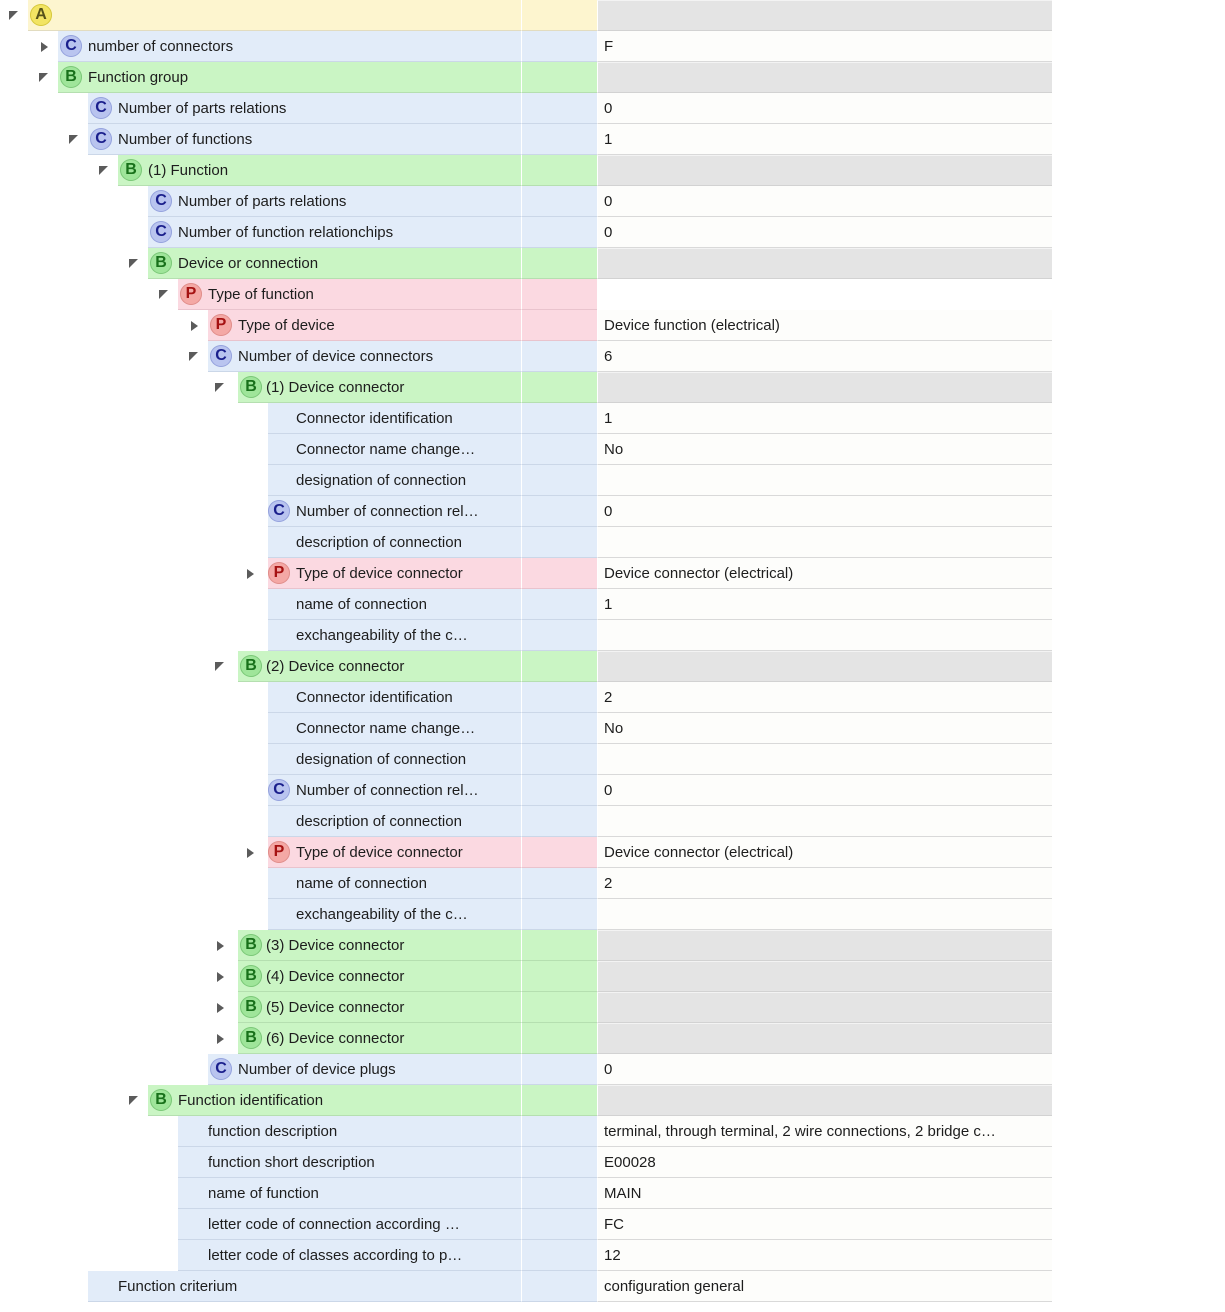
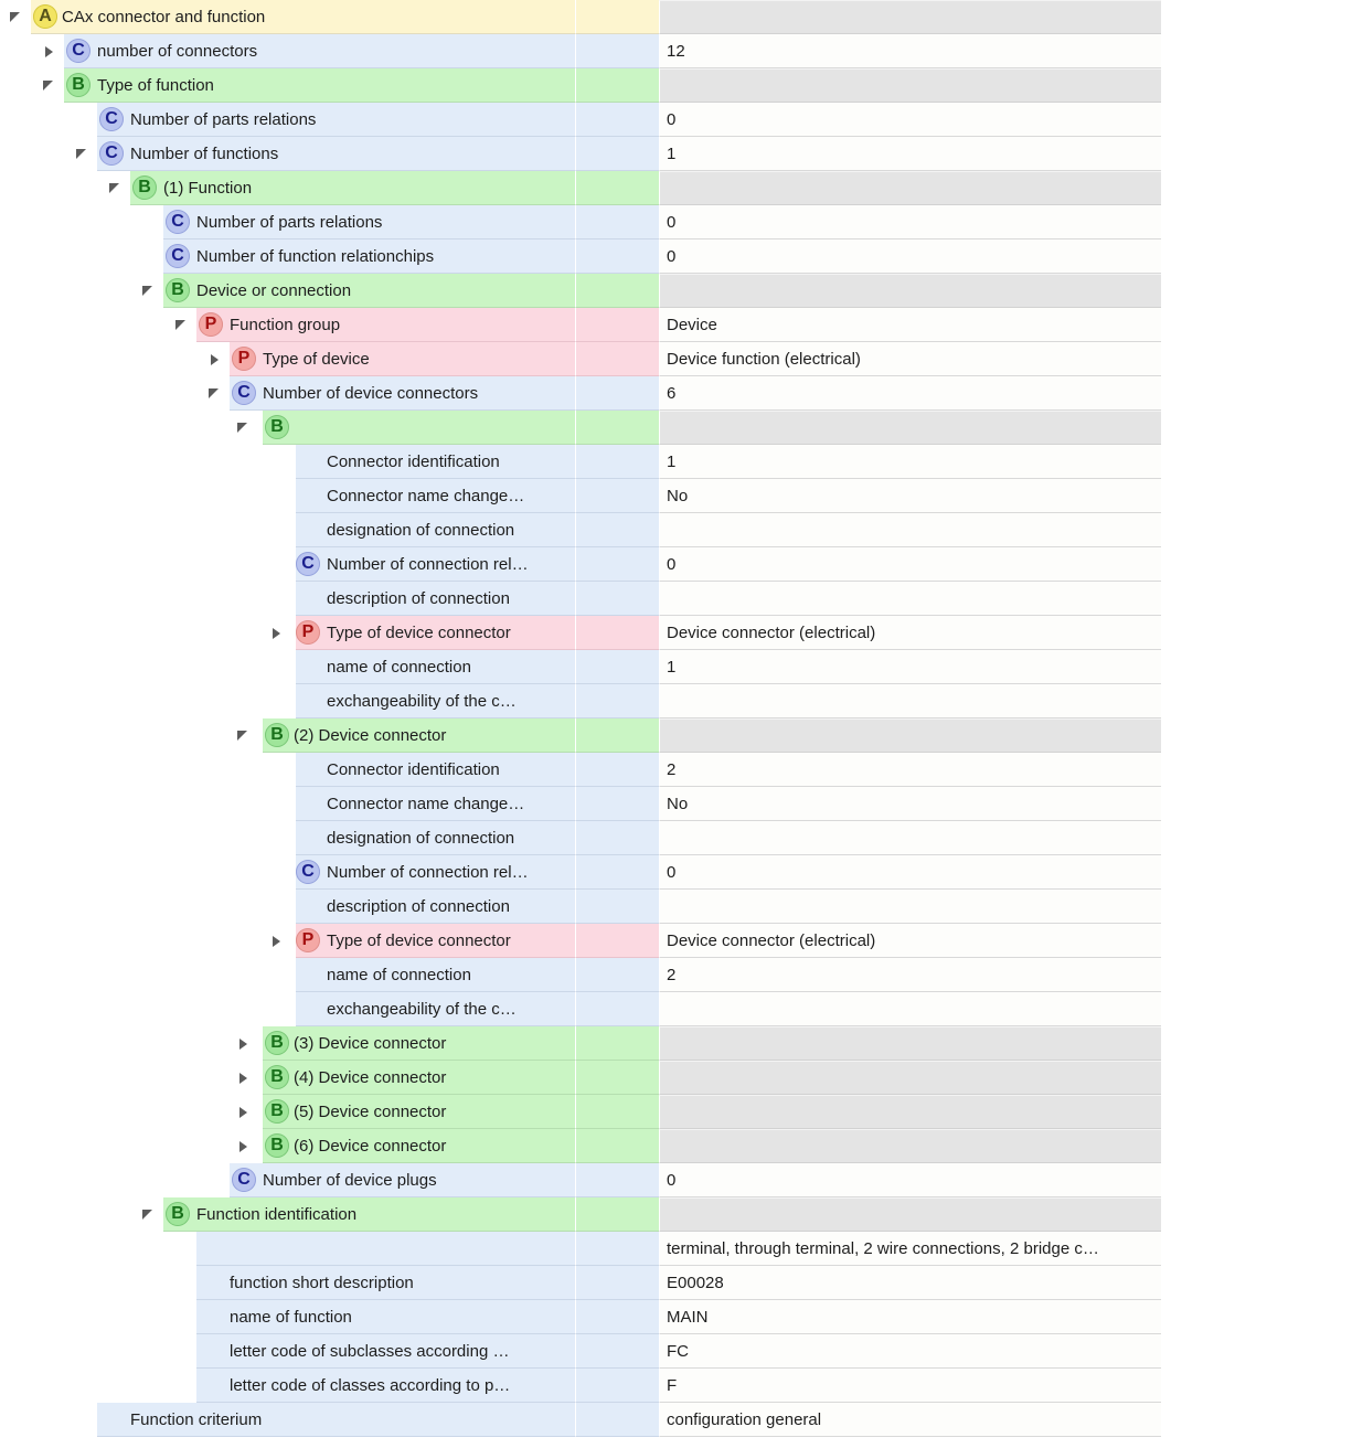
  A
+ CAx connector and function
  C
  number of connectors
- F
+ 12
  B
- Function group
+ Type of function
  C
  Number of parts relations
  0
  C
  Number of functions
  1
  B
  (1) Function
  C
  Number of parts relations
  0
  C
  Number of function relationchips
  0
  B
  Device or connection
  P
- Type of function
+ Function group
+ Device
  P
  Type of device
  Device function (electrical)
  C
  Number of device connectors
  6
  B
- (1) Device connector
  Connector identification
  1
  Connector name change…
  No
  designation of connection
  C
  Number of connection rel…
  0
  description of connection
  P
  Type of device connector
  Device connector (electrical)
  name of connection
  1
  exchangeability of the c…
  B
  (2) Device connector
  Connector identification
  2
  Connector name change…
  No
  designation of connection
  C
  Number of connection rel…
  0
  description of connection
  P
  Type of device connector
  Device connector (electrical)
  name of connection
  2
  exchangeability of the c…
  B
  (3) Device connector
  B
  (4) Device connector
  B
  (5) Device connector
  B
  (6) Device connector
  C
  Number of device plugs
  0
  B
  Function identification
- function description
  terminal, through terminal, 2 wire connections, 2 bridge c…
  function short description
  E00028
  name of function
  MAIN
- letter code of connection according …
+ letter code of subclasses according …
  FC
  letter code of classes according to p…
- 12
+ F
  Function criterium
  configuration general
